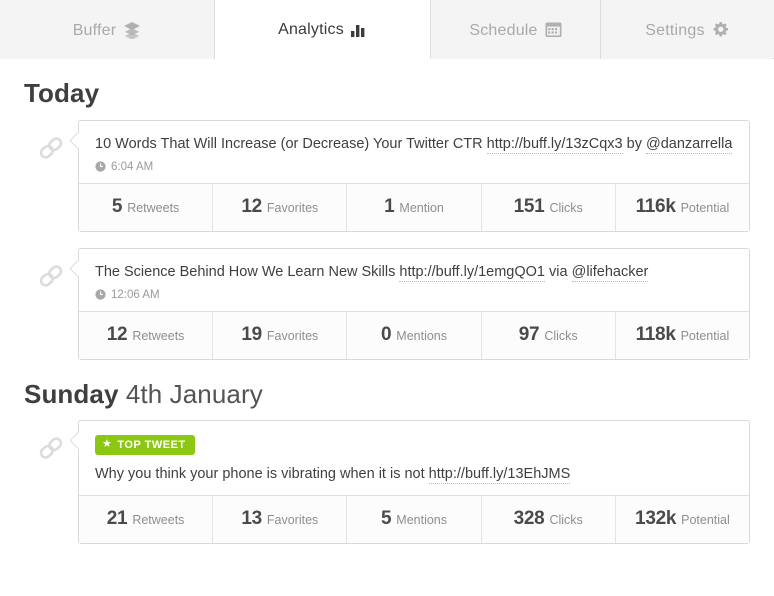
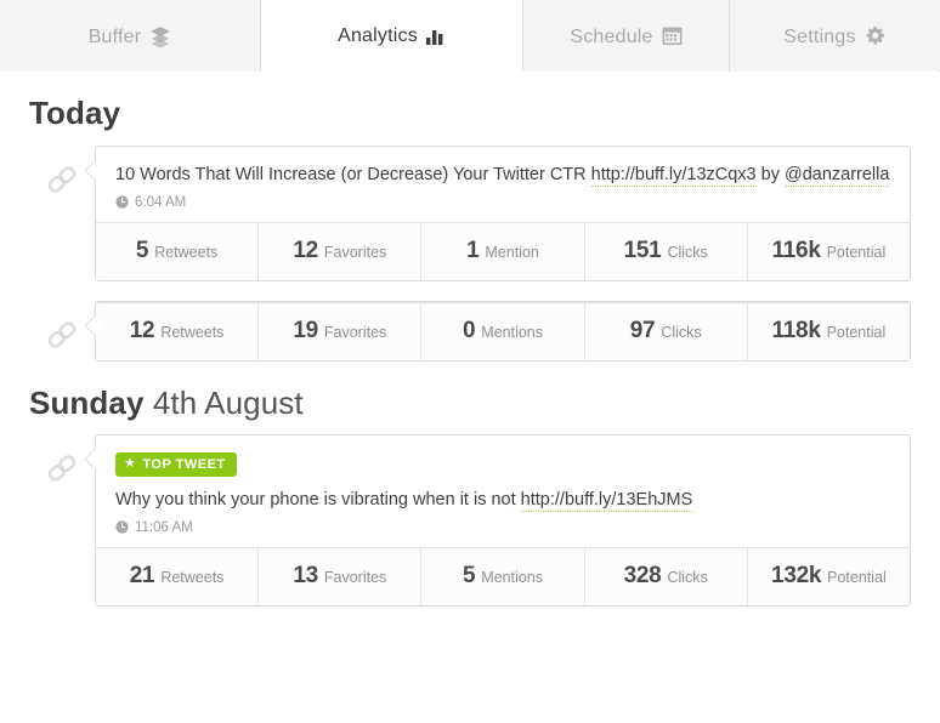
  Buffer
  Analytics
  Schedule
  Settings
  Today
  10 Words That Will Increase (or Decrease) Your Twitter CTR http://buff.ly/13zCqx3 by @danzarrella
  6:04 AM
  5
  Retweets
  12
  Favorites
  1
  Mention
  151
  Clicks
  116k
  Potential
- The Science Behind How We Learn New Skills http://buff.ly/1emgQO1 via @lifehacker
- 12:06 AM
  12
  Retweets
  19
  Favorites
  0
  Mentions
  97
  Clicks
  118k
  Potential
- Sunday 4th January
+ Sunday 4th August
  ★
  TOP TWEET
  Why you think your phone is vibrating when it is not http://buff.ly/13EhJMS
+ 11:06 AM
  21
  Retweets
  13
  Favorites
  5
  Mentions
  328
  Clicks
  132k
  Potential
